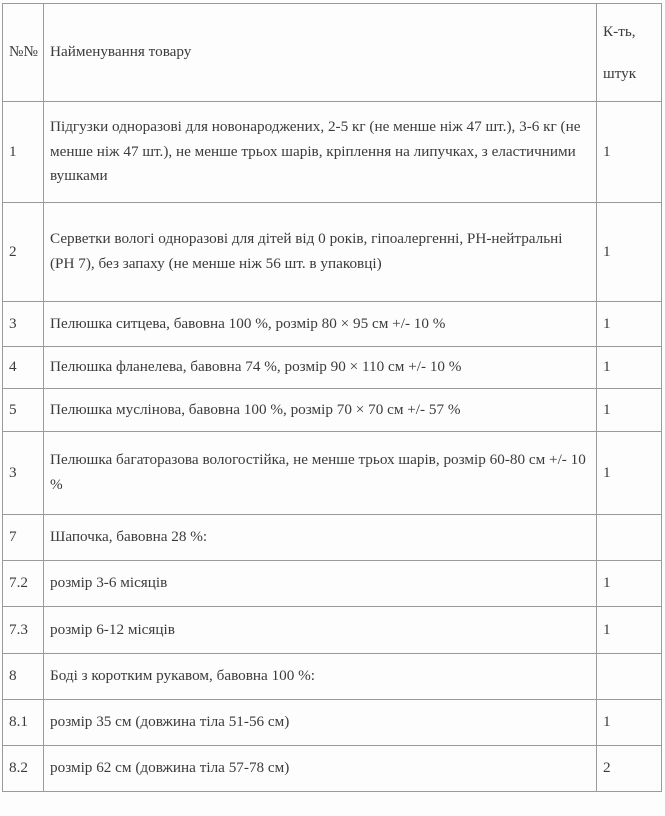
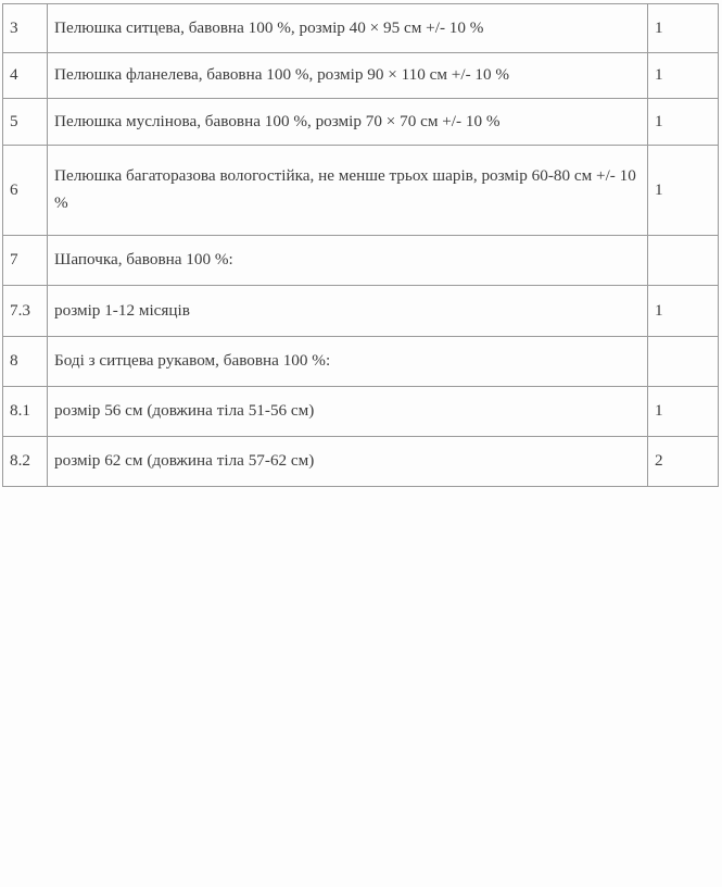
- №№	Найменування товару	К-ть, штук
- 1	Підгузки одноразові для новонароджених, 2-5 кг (не менше ніж 47 шт.), 3-6 кг (не менше ніж 47 шт.), не менше трьох шарів, кріплення на липучках, з еластичними вушками	1
- 2	Серветки вологі одноразові для дітей від 0 років, гіпоалергенні, РН-нейтральні (РН 7), без запаху (не менше ніж 56 шт. в упаковці)	1
- 3	Пелюшка ситцева, бавовна 100 %, розмір 80 × 95 см +/- 10 %	1
+ 3	Пелюшка ситцева, бавовна 100 %, розмір 40 × 95 см +/- 10 %	1
- 4	Пелюшка фланелева, бавовна 74 %, розмір 90 × 110 см +/- 10 %	1
+ 4	Пелюшка фланелева, бавовна 100 %, розмір 90 × 110 см +/- 10 %	1
- 5	Пелюшка муслінова, бавовна 100 %, розмір 70 × 70 см +/- 57 %	1
+ 5	Пелюшка муслінова, бавовна 100 %, розмір 70 × 70 см +/- 10 %	1
- 3	Пелюшка багаторазова вологостійка, не менше трьох шарів, розмір 60-80 см +/- 10 %	1
+ 6	Пелюшка багаторазова вологостійка, не менше трьох шарів, розмір 60-80 см +/- 10 %	1
- 7	Шапочка, бавовна 28 %:
+ 7	Шапочка, бавовна 100 %:
- 7.2	розмір 3-6 місяців	1
- 7.3	розмір 6-12 місяців	1
+ 7.3	розмір 1-12 місяців	1
- 8	Боді з коротким рукавом, бавовна 100 %:
+ 8	Боді з ситцева рукавом, бавовна 100 %:
- 8.1	розмір 35 см (довжина тіла 51-56 см)	1
+ 8.1	розмір 56 см (довжина тіла 51-56 см)	1
- 8.2	розмір 62 см (довжина тіла 57-78 см)	2
+ 8.2	розмір 62 см (довжина тіла 57-62 см)	2
